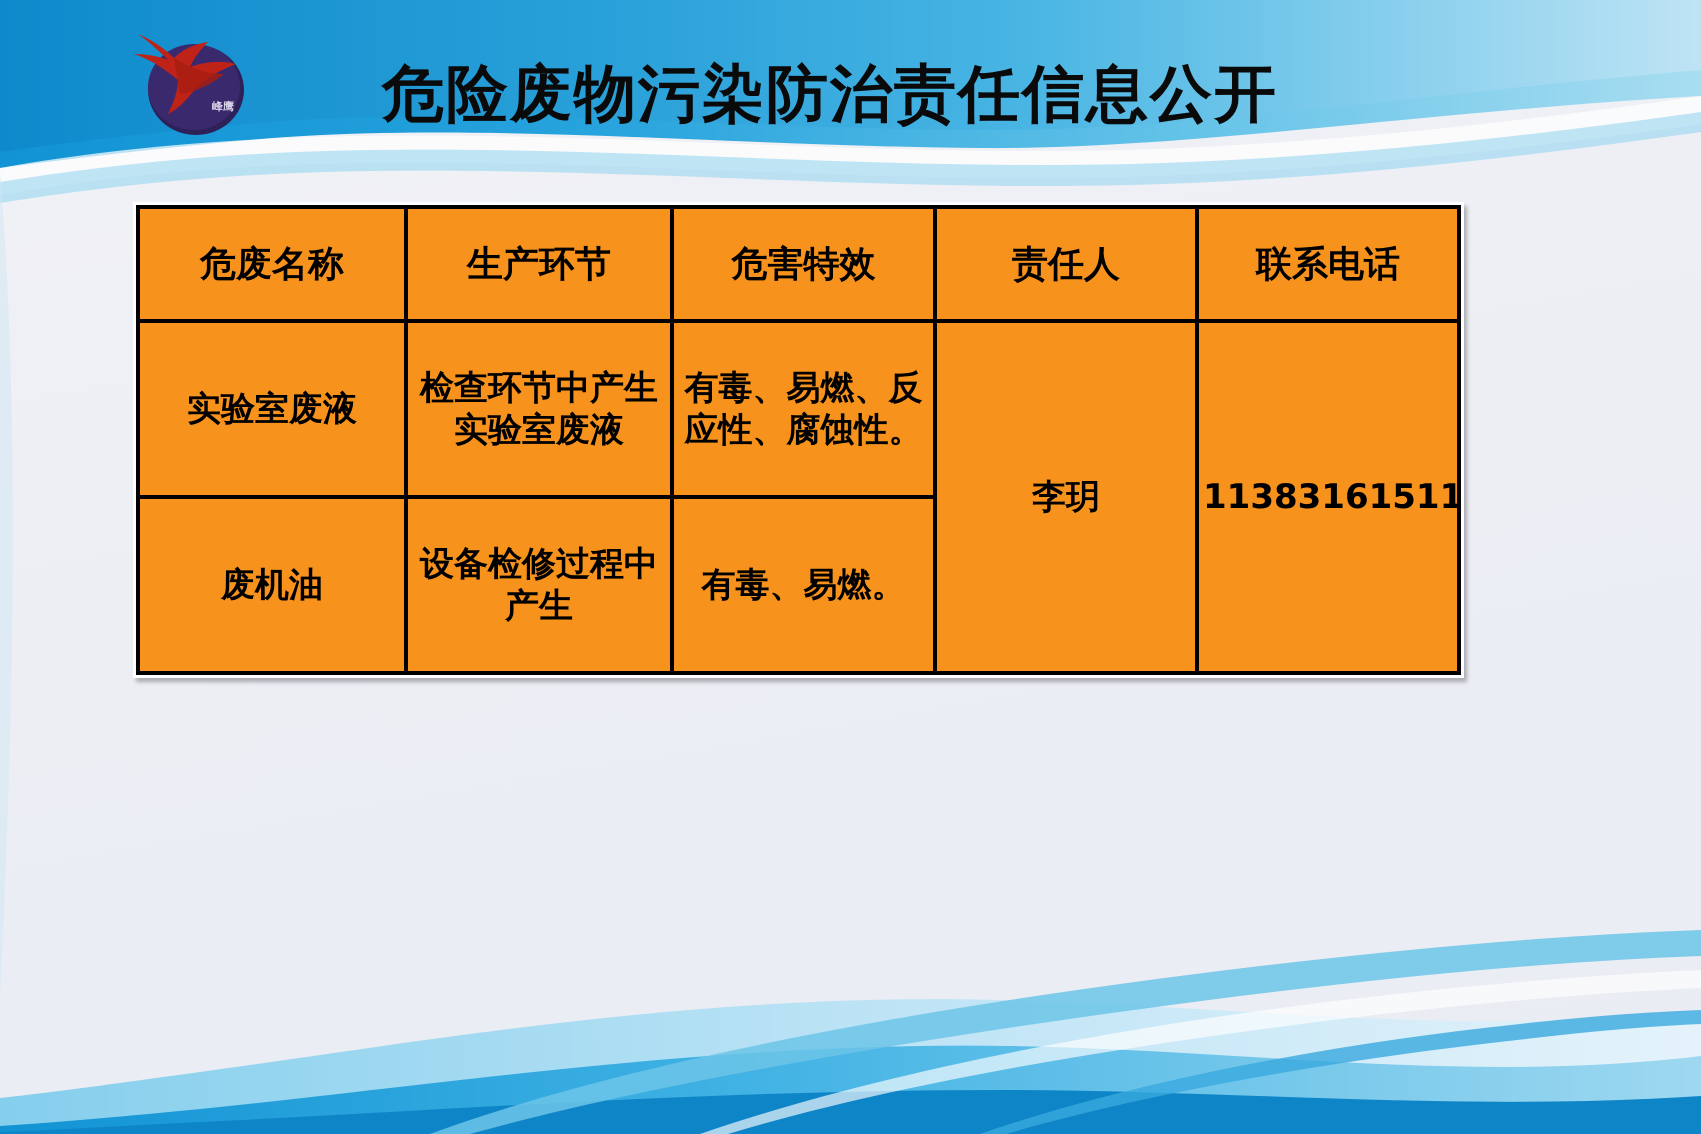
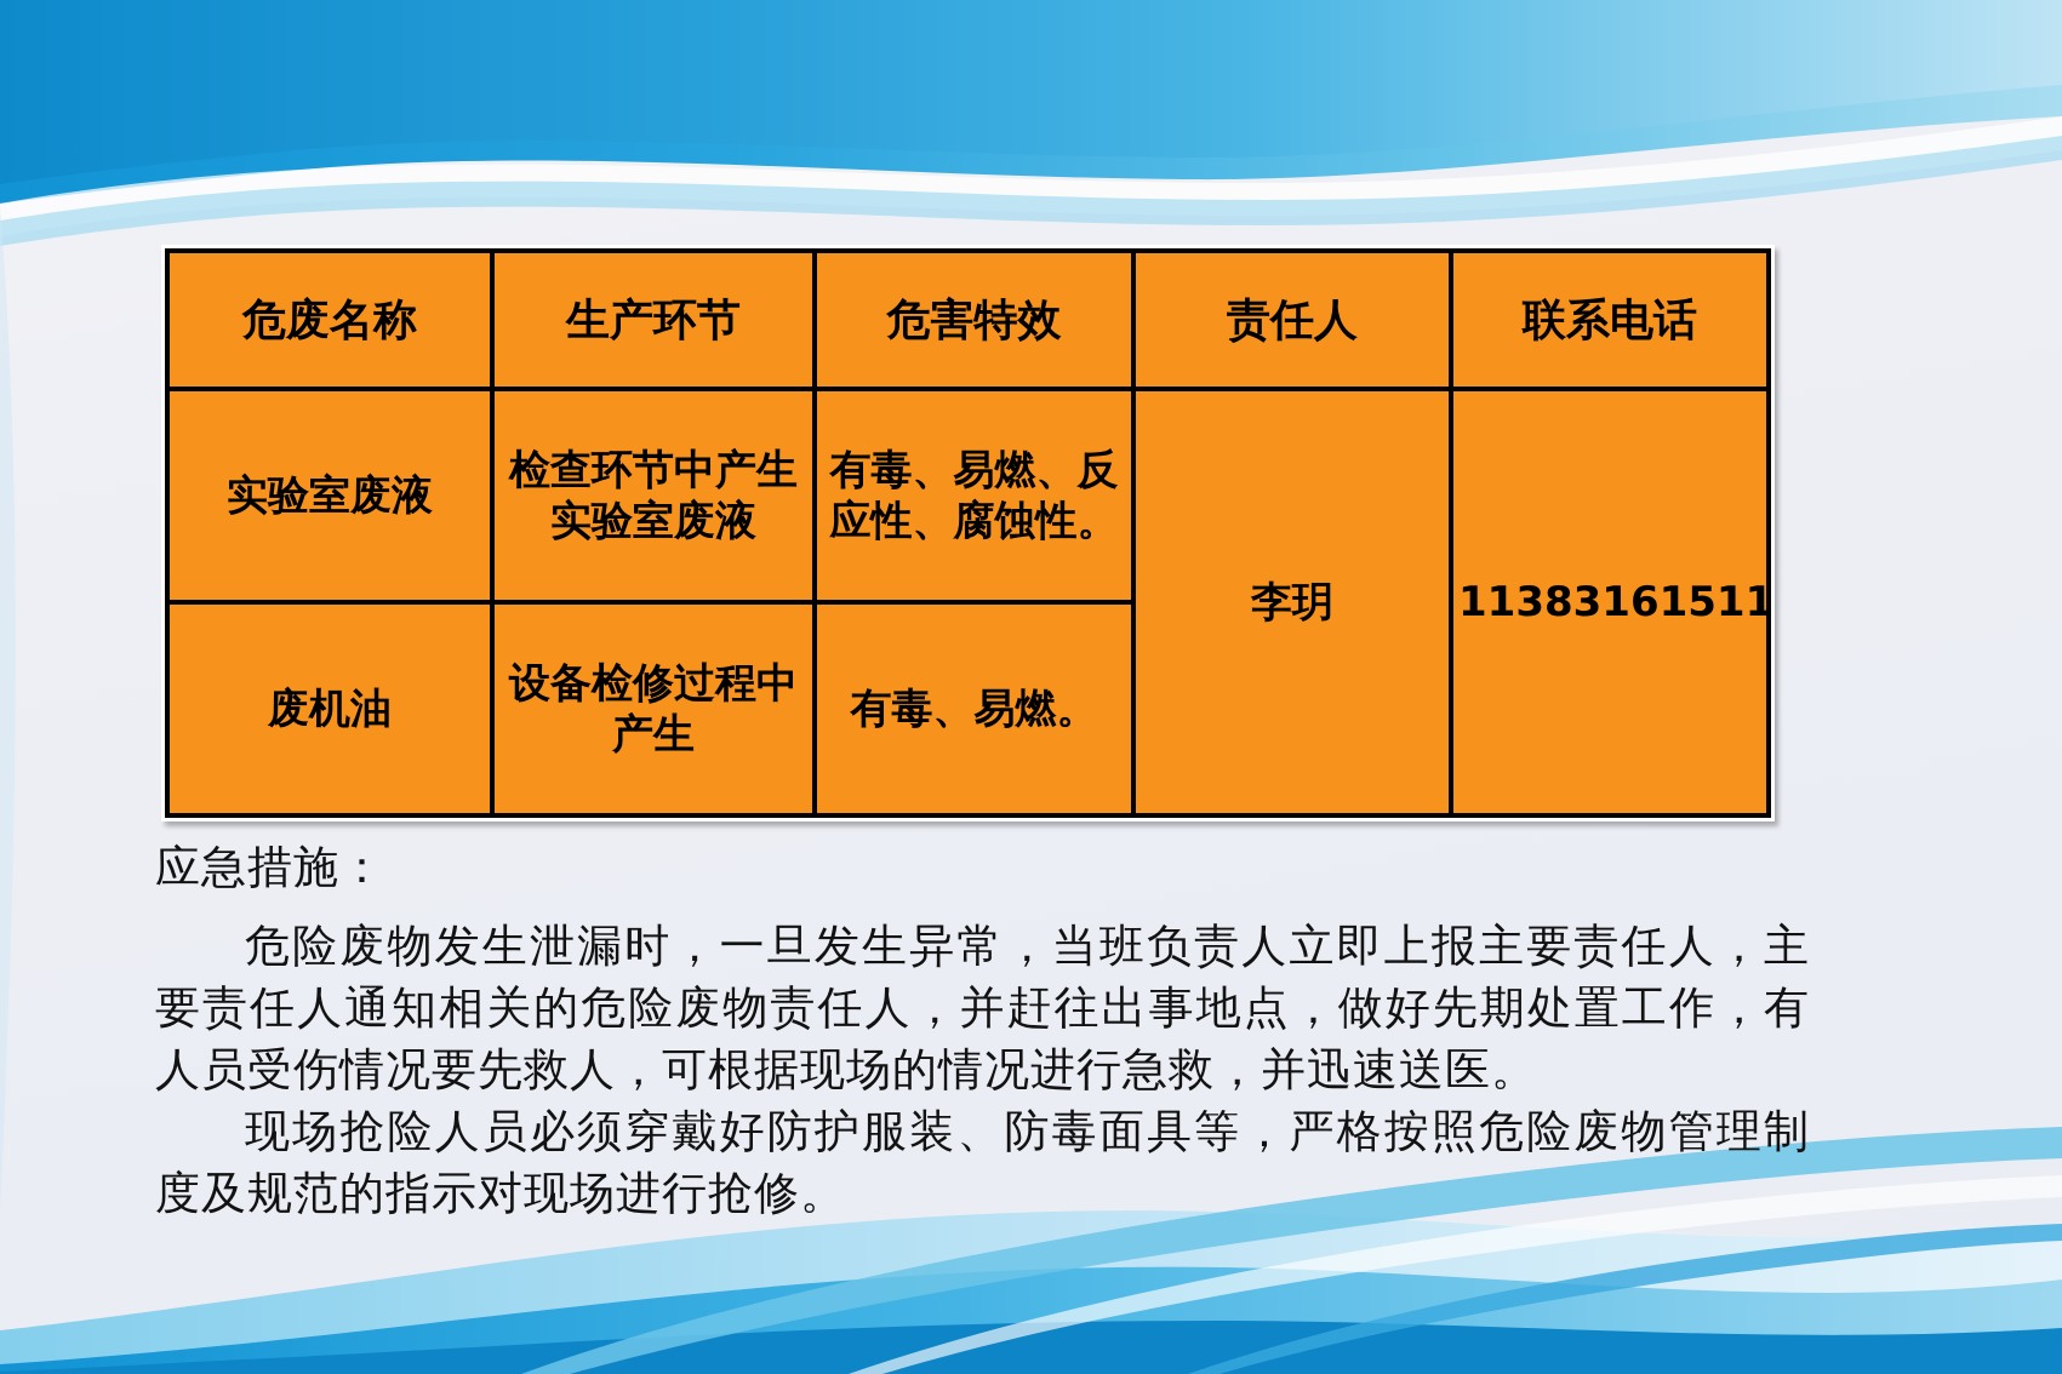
- 峰鹰
- 危险废物污染防治责任信息公开
  危废名称	生产环节	危害特效	责任人	联系电话
  实验室废液	检查环节中产生 实验室废液	有毒、易燃、反 应性、腐蚀性。	李玥	11383161511
  废机油	设备检修过程中 产生	有毒、易燃。
+ 应急措施：
+ 危险废物发生泄漏时，一旦发生异常，当班负责人立即上报主要责任人，主要责任人通知相关的危险废物责任人，并赶往出事地点，做好先期处置工作，有人员受伤情况要先救人，可根据现场的情况进行急救，并迅速送医。
+ 现场抢险人员必须穿戴好防护服装、防毒面具等，严格按照危险废物管理制度及规范的指示对现场进行抢修。
